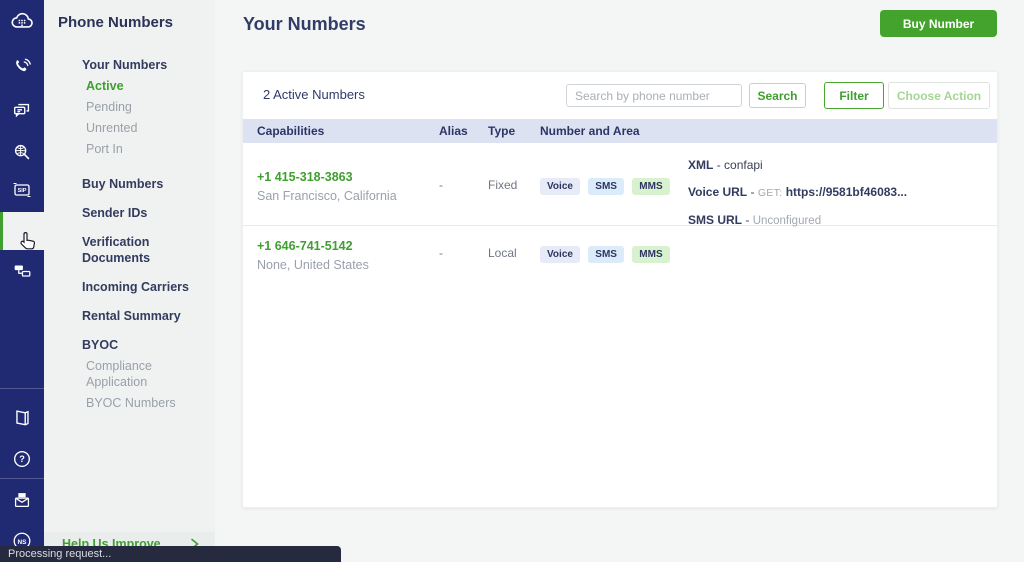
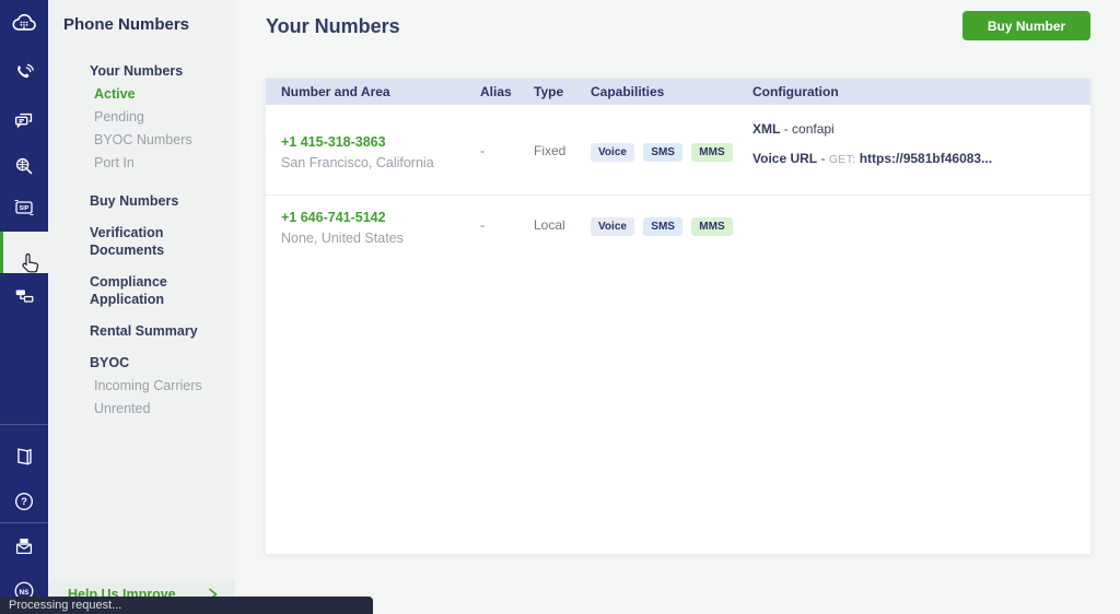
  ?
  Phone Numbers
  Your Numbers
  Active
  Pending
- Unrented
+ BYOC Numbers
  Port In
  Buy Numbers
- Sender IDs
  Verification Documents
- Incoming Carriers
+ Compliance Application
  Rental Summary
  BYOC
- Compliance Application
+ Incoming Carriers
- BYOC Numbers
+ Unrented
  Help Us Improve
  Your Numbers
  Buy Number
- 2 Active Numbers
- Search by phone number
- Search
- Filter
- Choose Action
- Capabilities
+ Number and Area
  Alias
  Type
- Number and Area
+ Capabilities
+ Configuration
  +1 415-318-3863
  San Francisco, California
  -
  Fixed
  Voice SMS MMS
  XML - confapi
  Voice URL - GET: https://9581bf46083...
- SMS URL - Unconfigured
  +1 646-741-5142
  None, United States
  -
  Local
  Voice SMS MMS
  Processing request...
